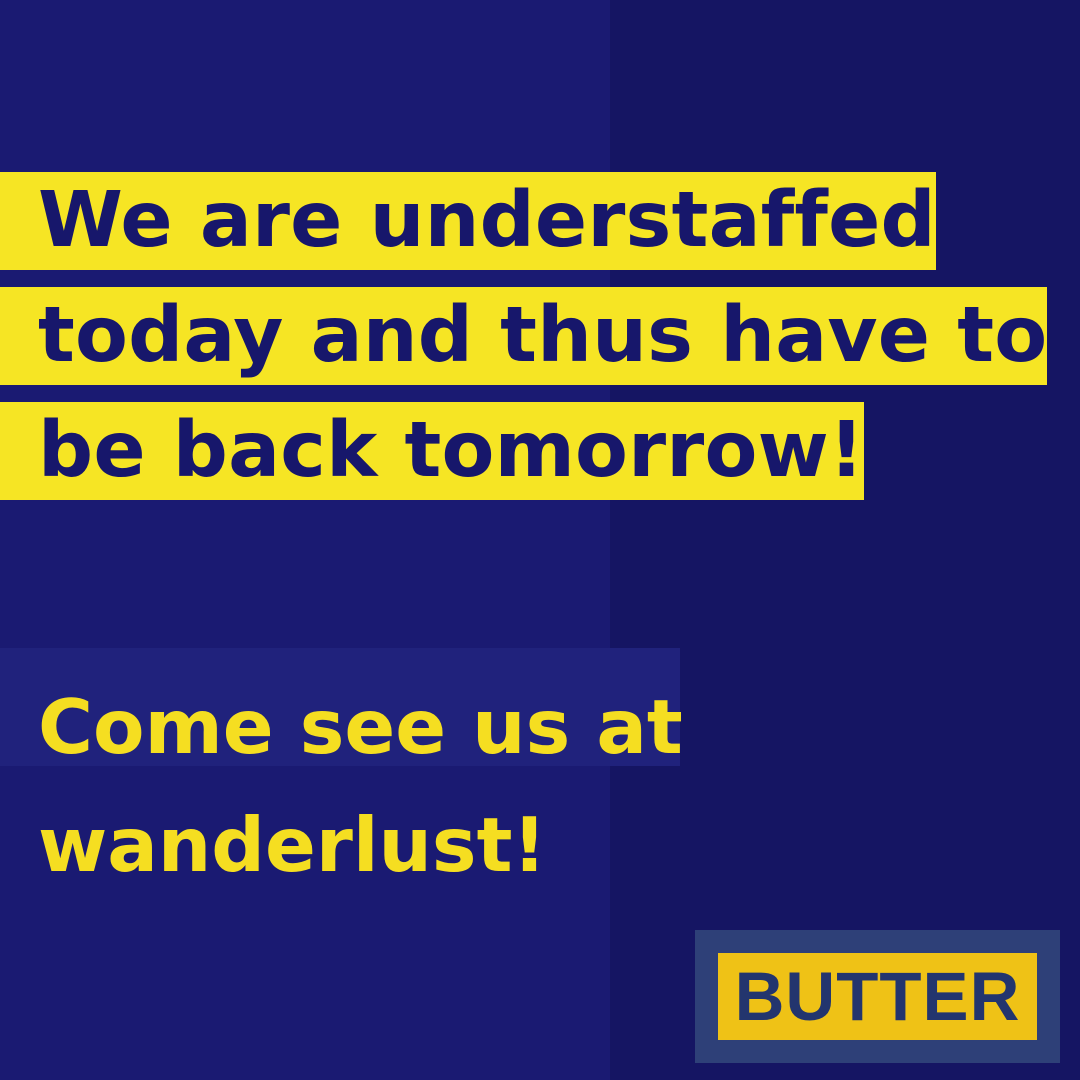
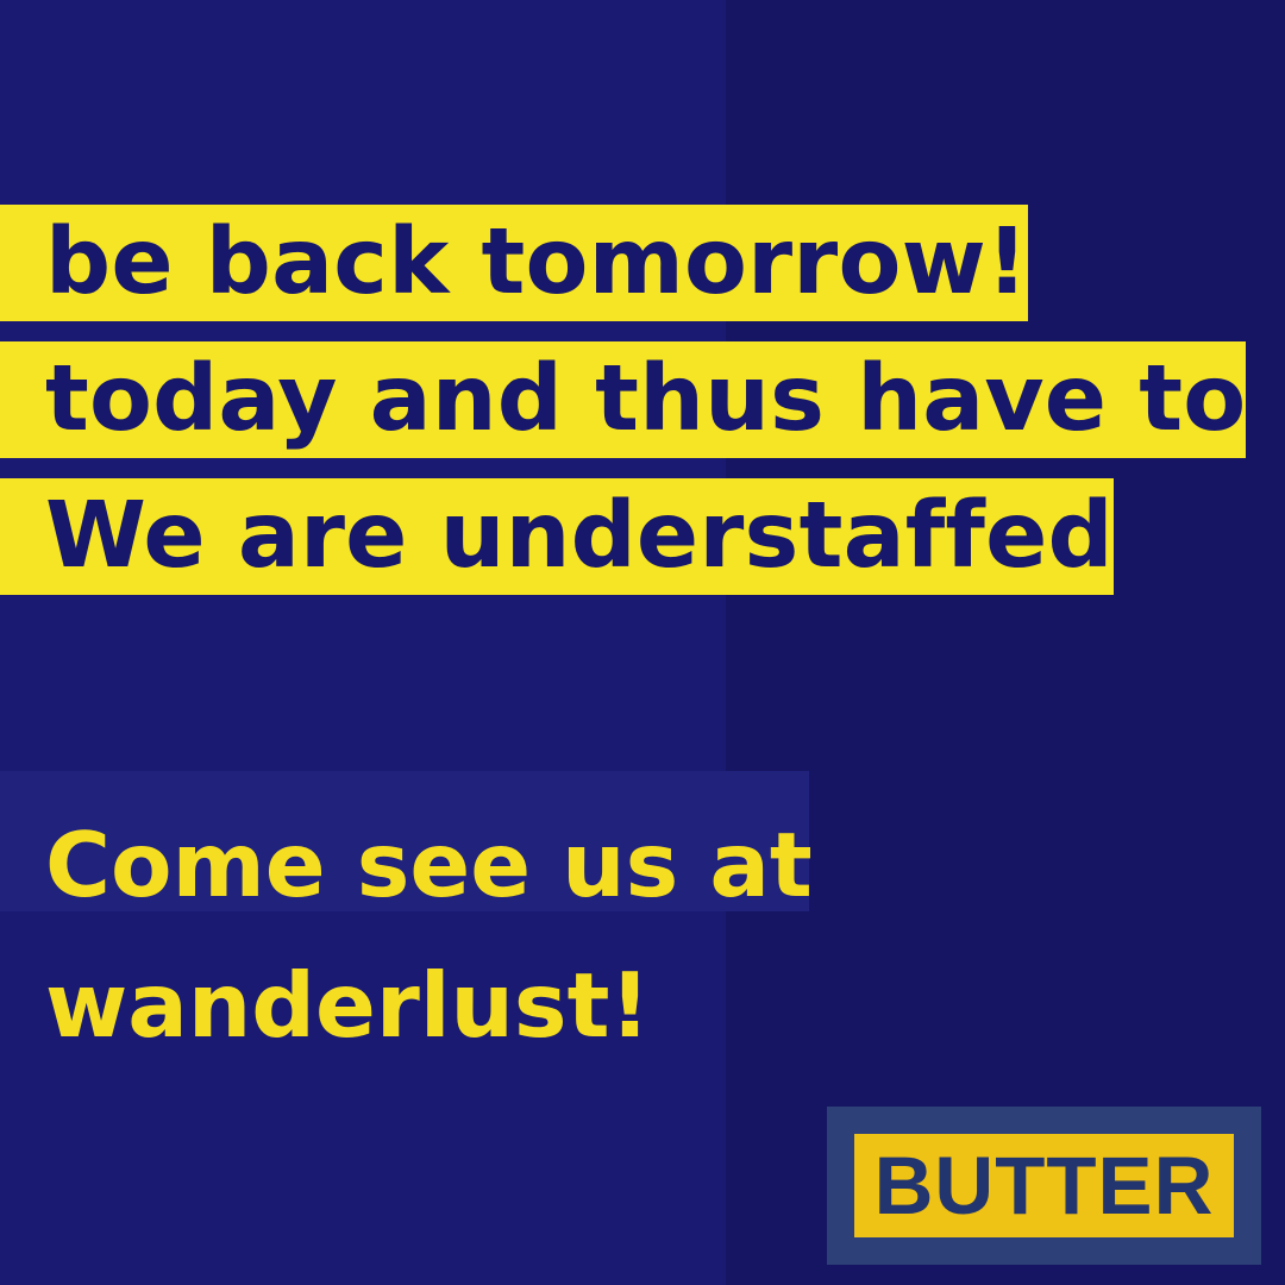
- We are understaffed
+ be back tomorrow!
  today and thus have to
- be back tomorrow!
+ We are understaffed
  Come see us at
  wanderlust!
  BUTTER
